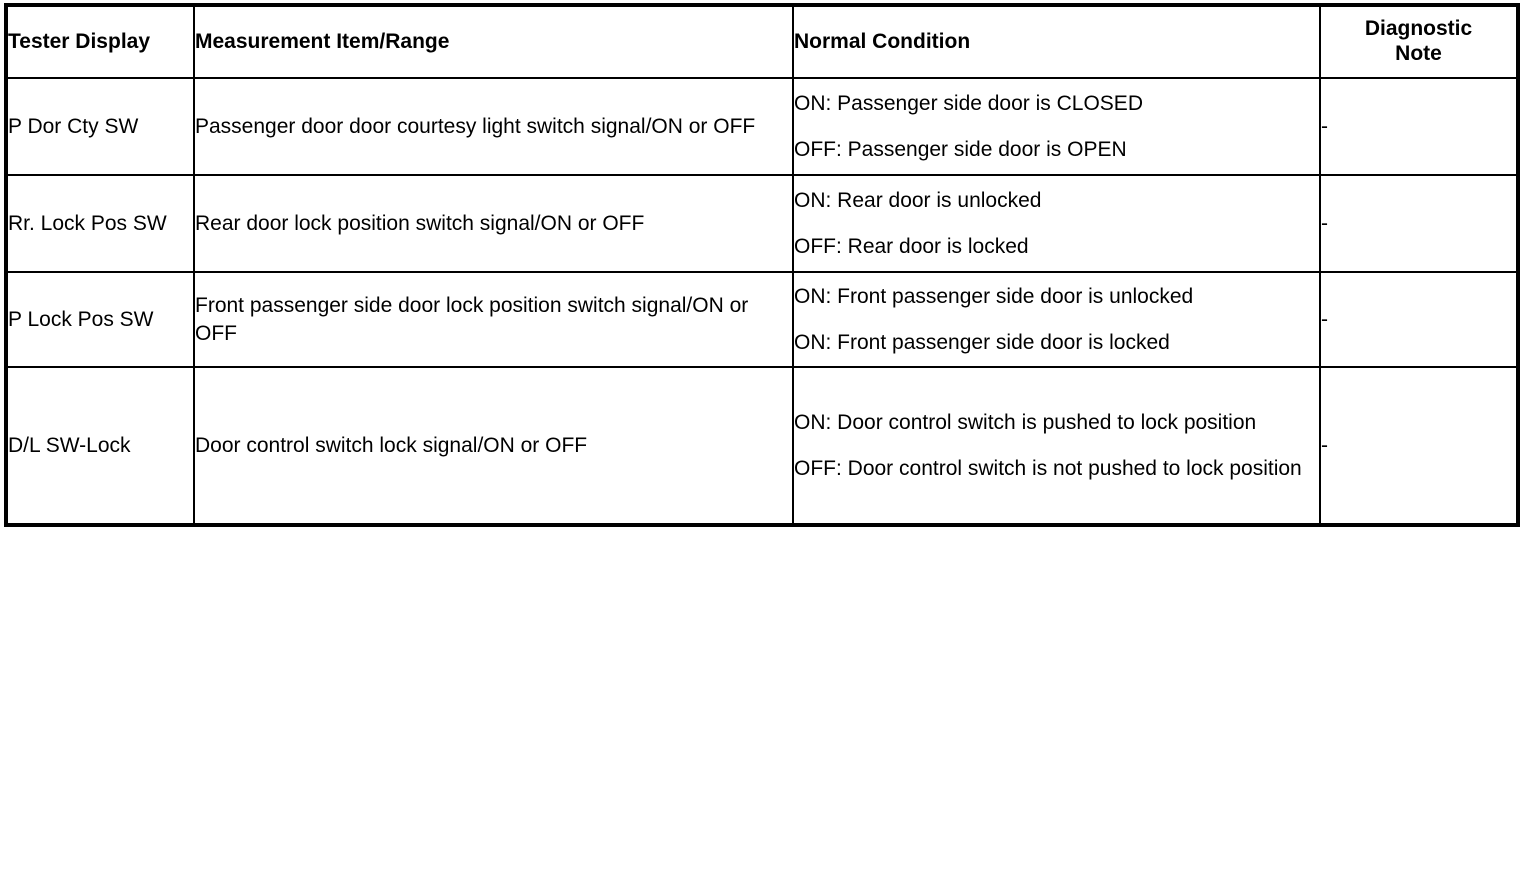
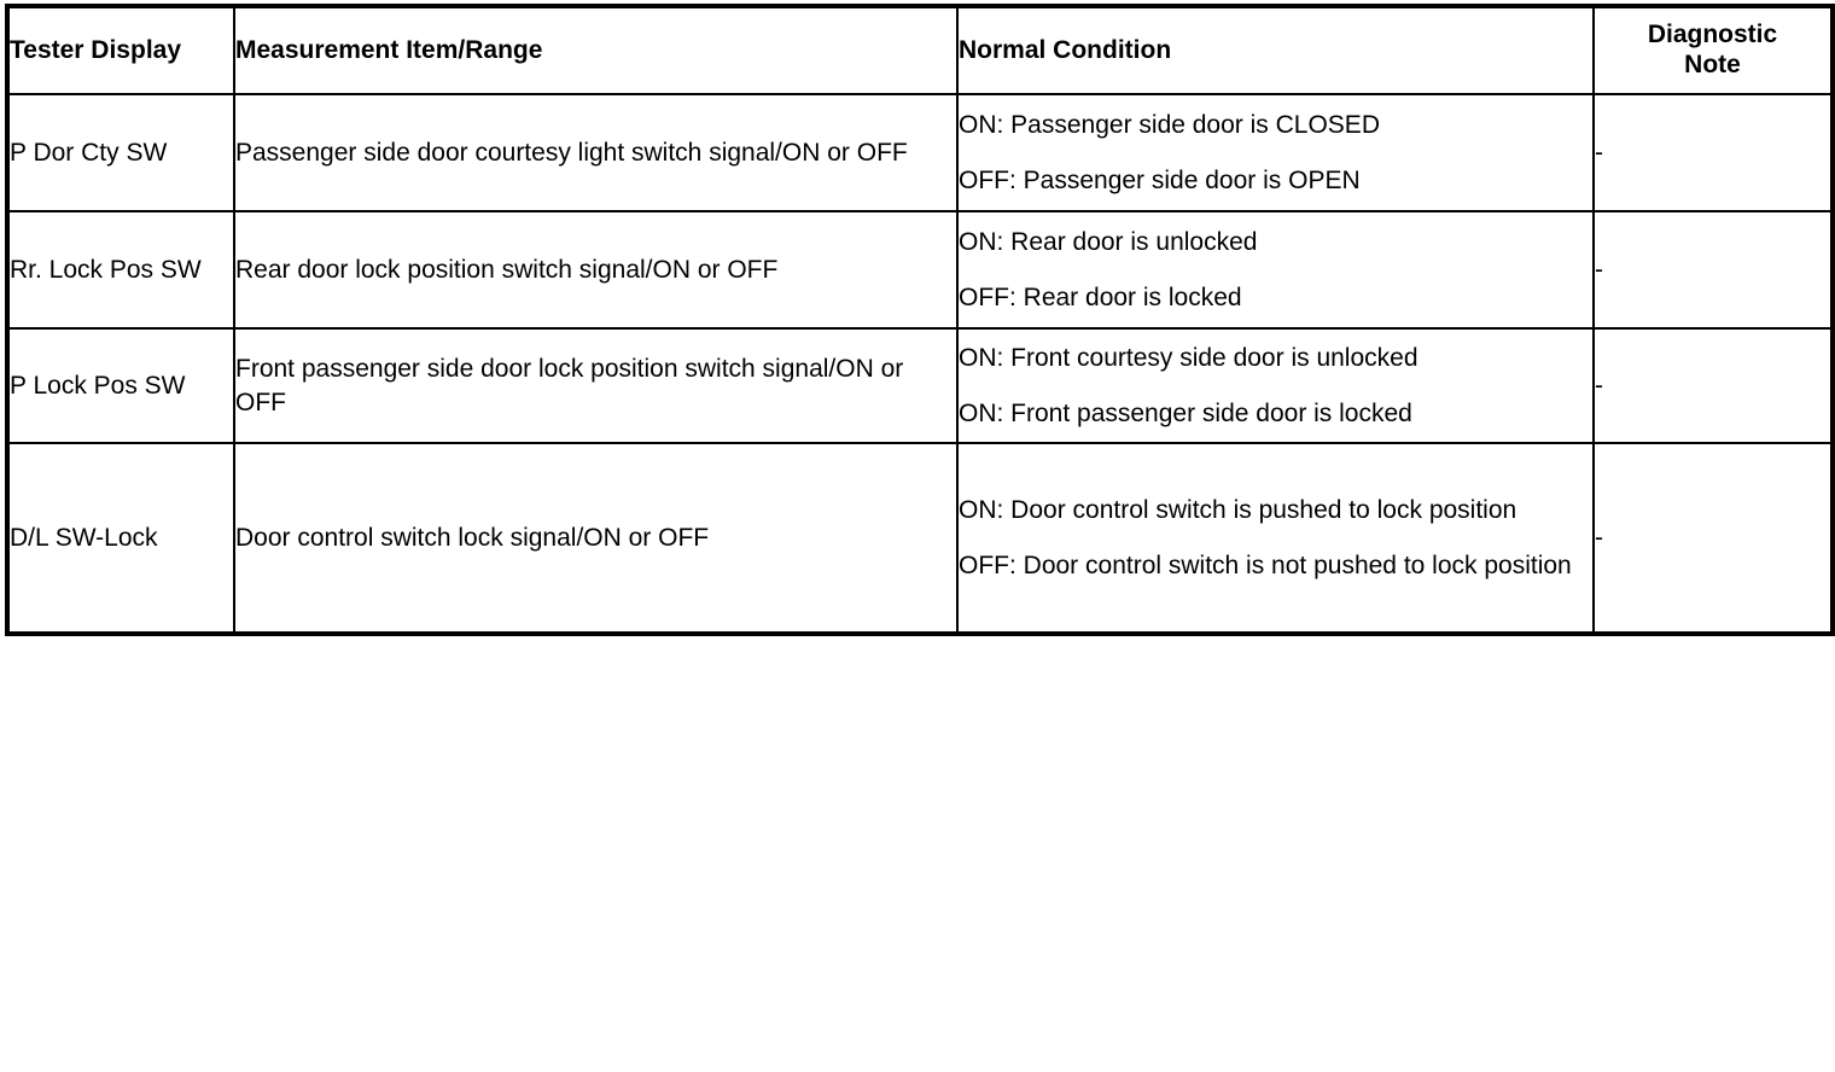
  Tester Display	Measurement Item/Range	Normal Condition	Diagnostic Note
- P Dor Cty SW	Passenger door door courtesy light switch signal/ON or OFF	ON: Passenger side door is CLOSED OFF: Passenger side door is OPEN	-
+ P Dor Cty SW	Passenger side door courtesy light switch signal/ON or OFF	ON: Passenger side door is CLOSED OFF: Passenger side door is OPEN	-
  Rr. Lock Pos SW	Rear door lock position switch signal/ON or OFF	ON: Rear door is unlocked OFF: Rear door is locked	-
- P Lock Pos SW	Front passenger side door lock position switch signal/ON or OFF	ON: Front passenger side door is unlocked ON: Front passenger side door is locked	-
+ P Lock Pos SW	Front passenger side door lock position switch signal/ON or OFF	ON: Front courtesy side door is unlocked ON: Front passenger side door is locked	-
  D/L SW-Lock	Door control switch lock signal/ON or OFF	ON: Door control switch is pushed to lock position OFF: Door control switch is not pushed to lock position	-
